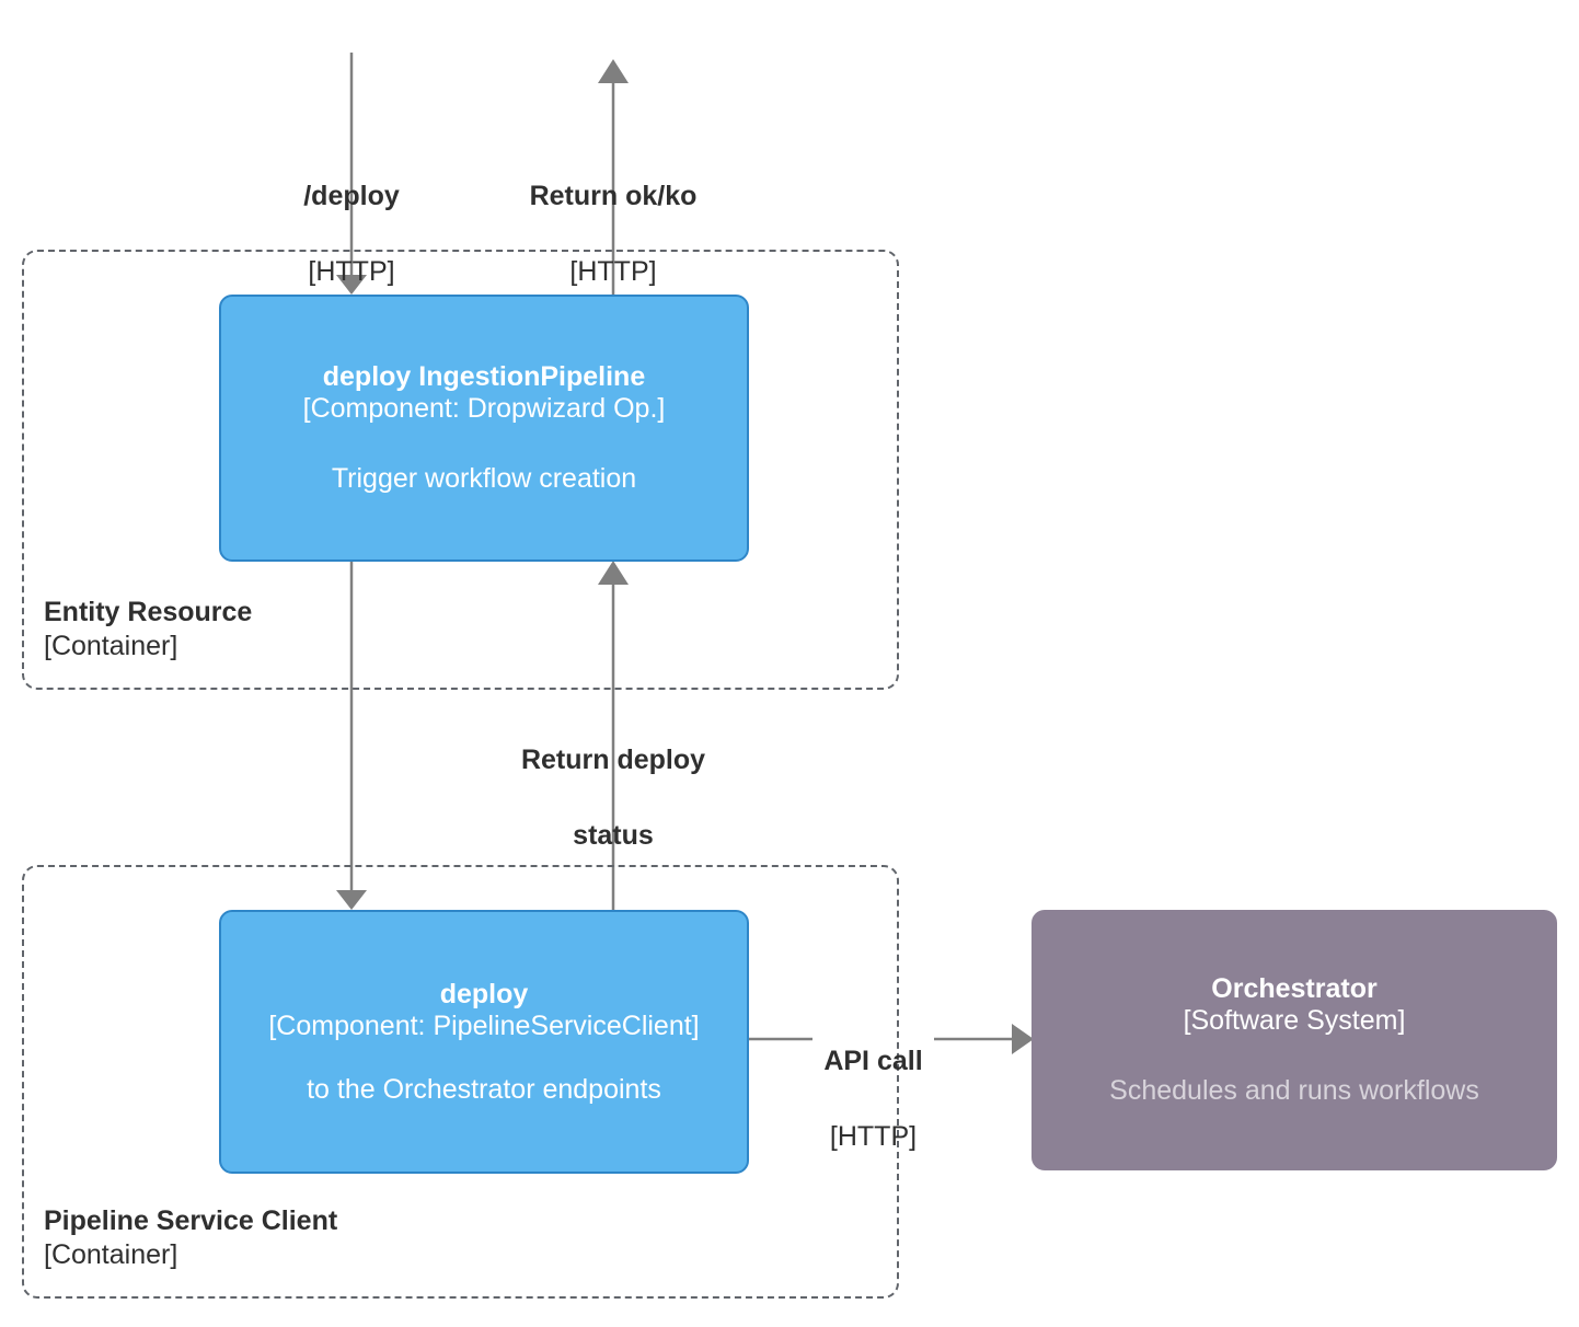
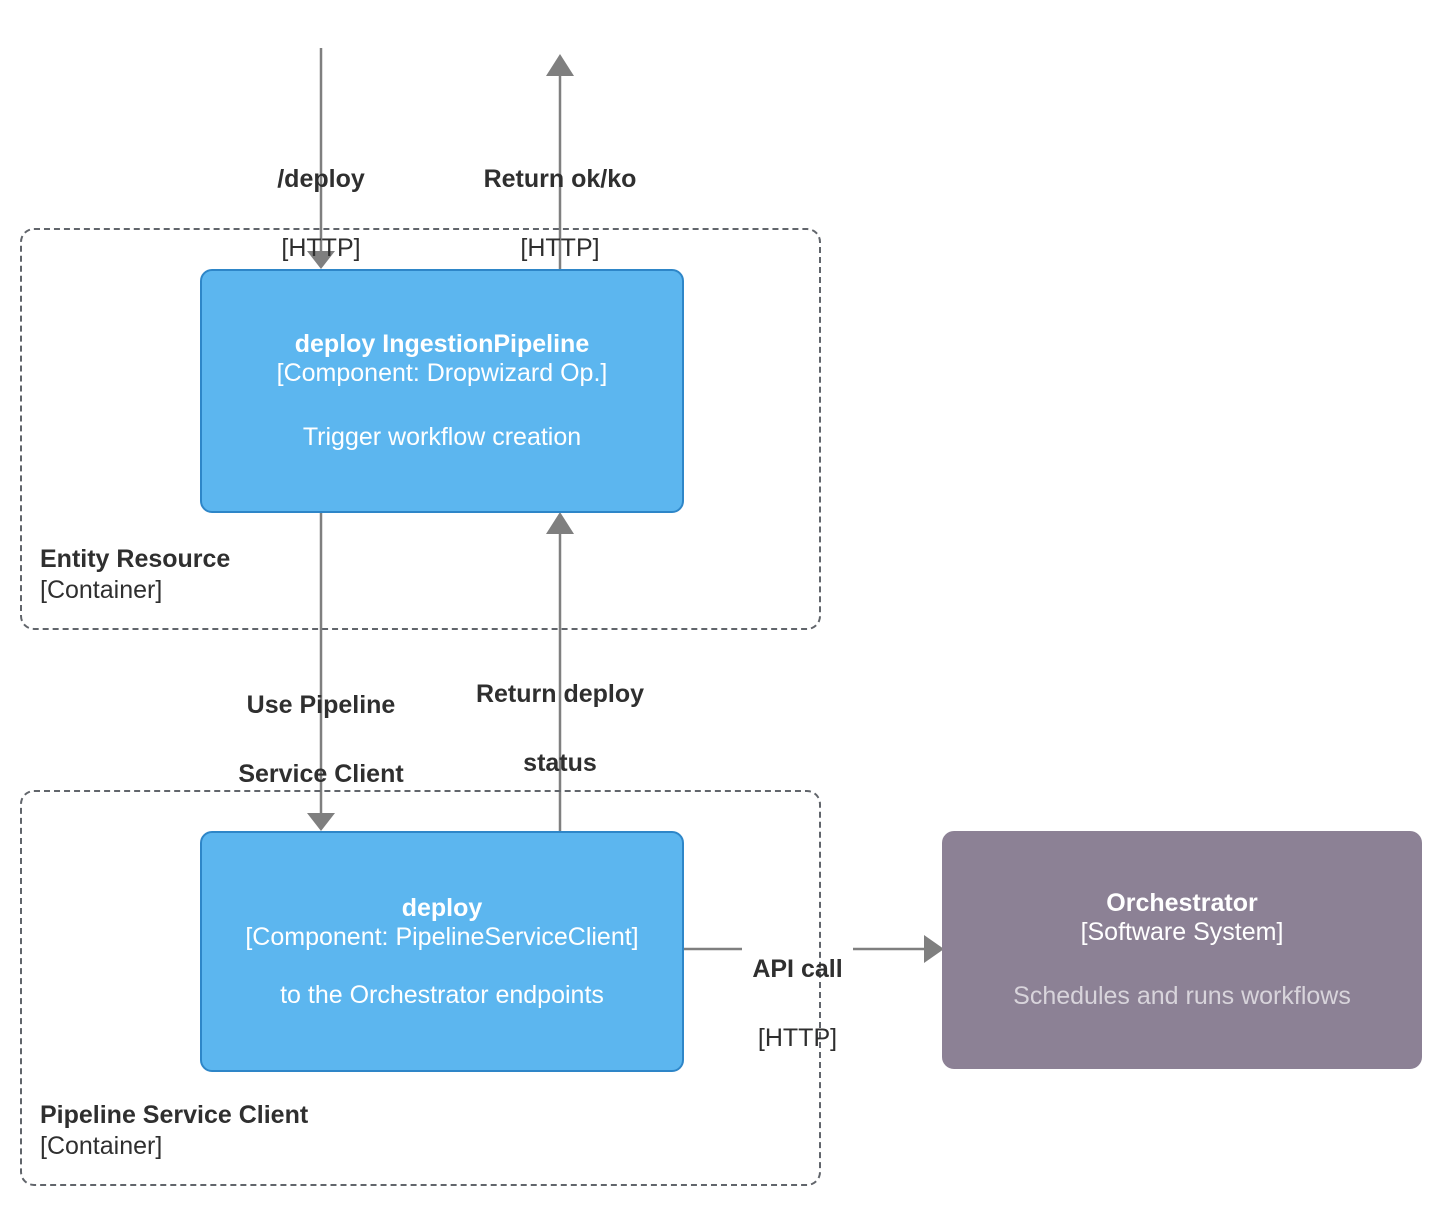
  Entity Resource
  [Container]
  Pipeline Service Client
  [Container]
  deploy IngestionPipeline
  [Component: Dropwizard Op.]
  Trigger workflow creation
  deploy
  [Component: PipelineServiceClient]
  to the Orchestrator endpoints
  Orchestrator
  [Software System]
  Schedules and runs workflows
  /deploy
  [HTTP]
  Return ok/ko
  [HTTP]
+ Use Pipeline
+ Service Client
  Return deploy
  status
  API call
  [HTTP]
